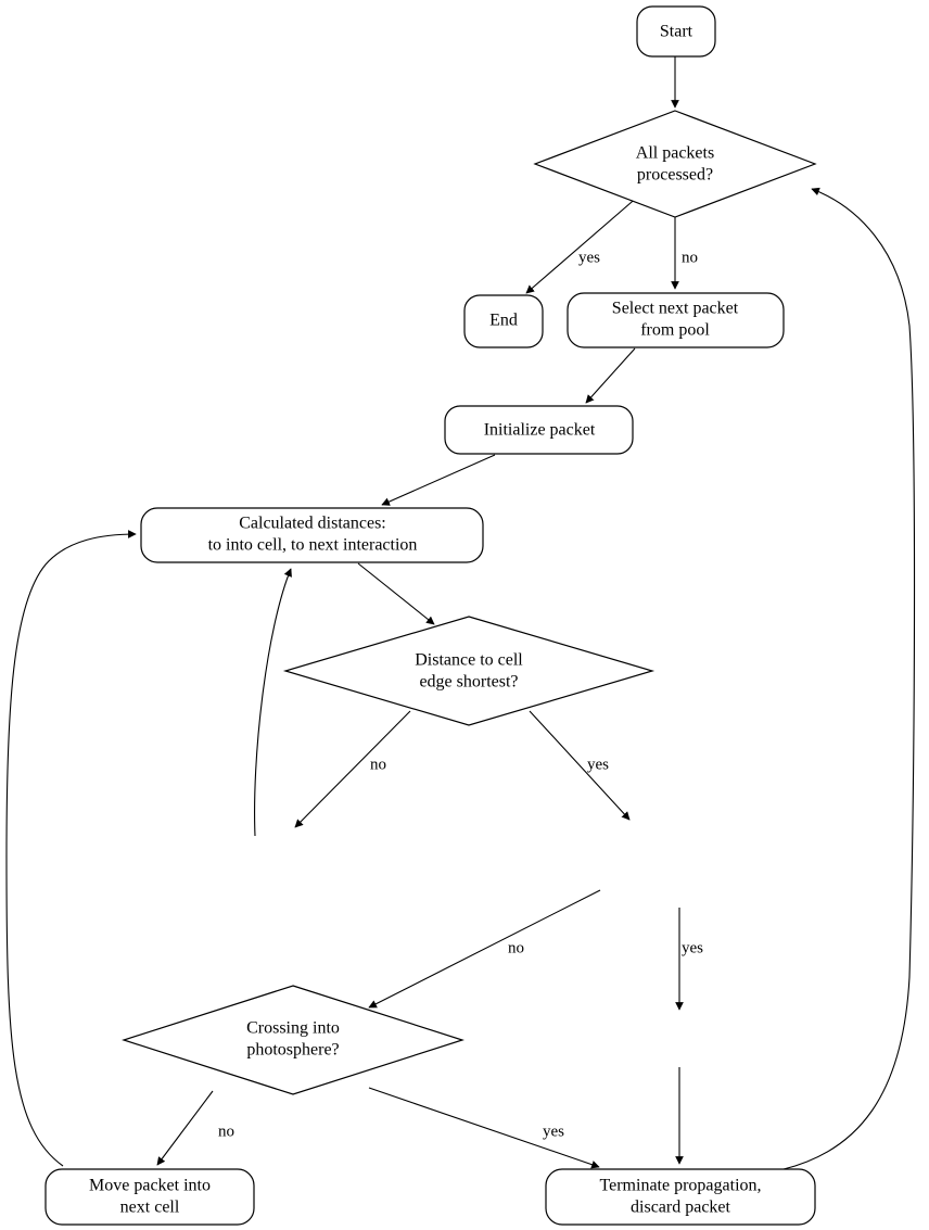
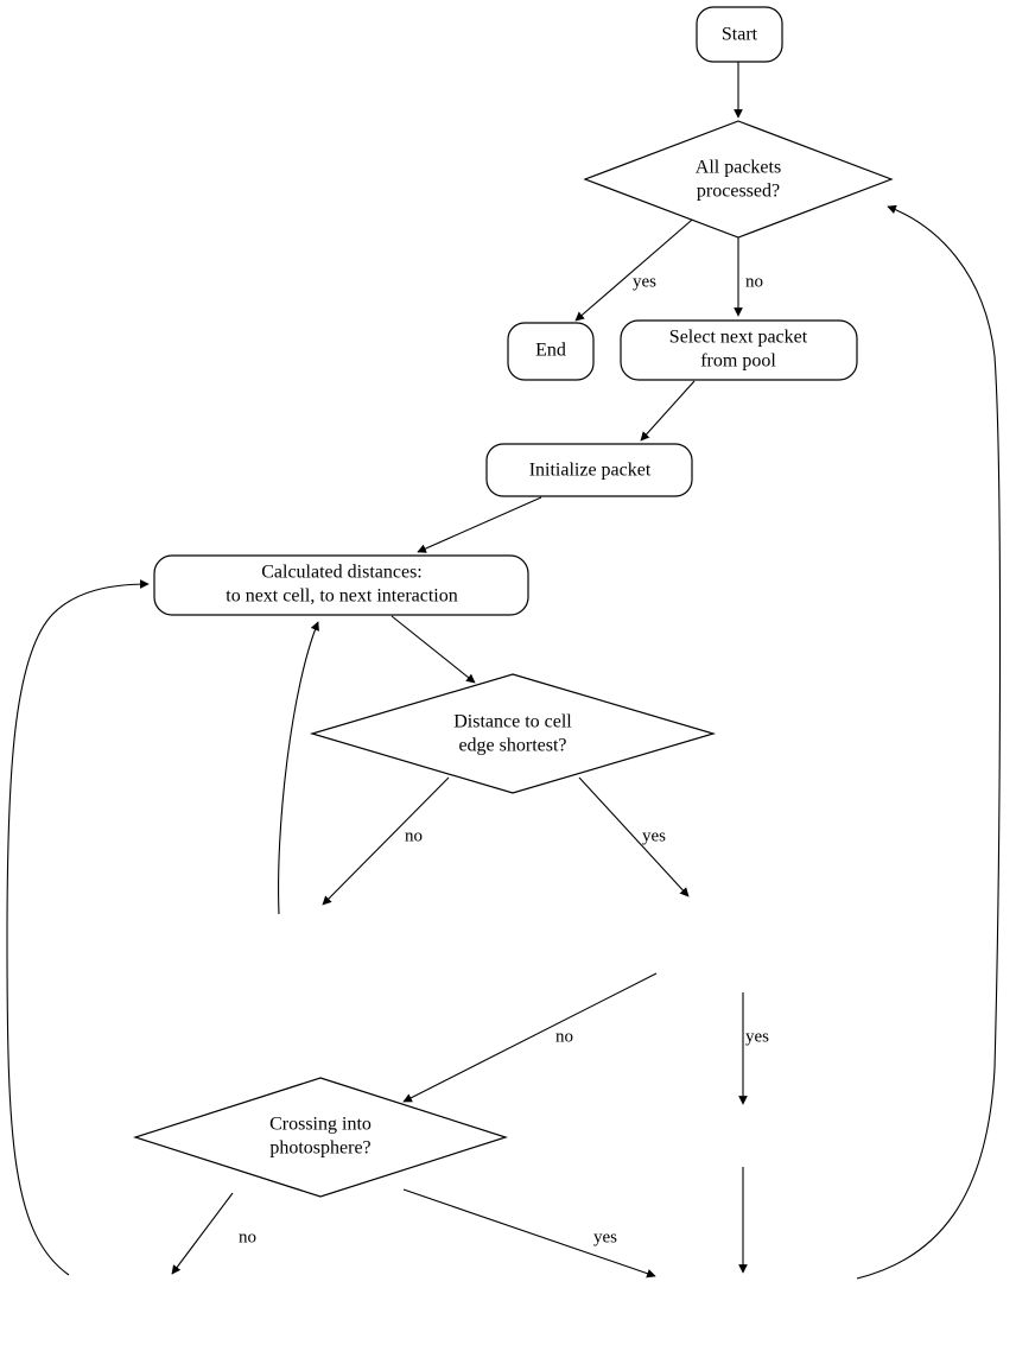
  yes
  no
  no
  yes
  no
  yes
  no
  yes
  Start
  All packets
  processed?
  End
  Select next packet
  from pool
  Initialize packet
  Calculated distances:
- to into cell, to next interaction
+ to next cell, to next interaction
  Distance to cell
  edge shortest?
  Crossing into
  photosphere?
- Move packet into
- next cell
- Terminate propagation,
- discard packet
